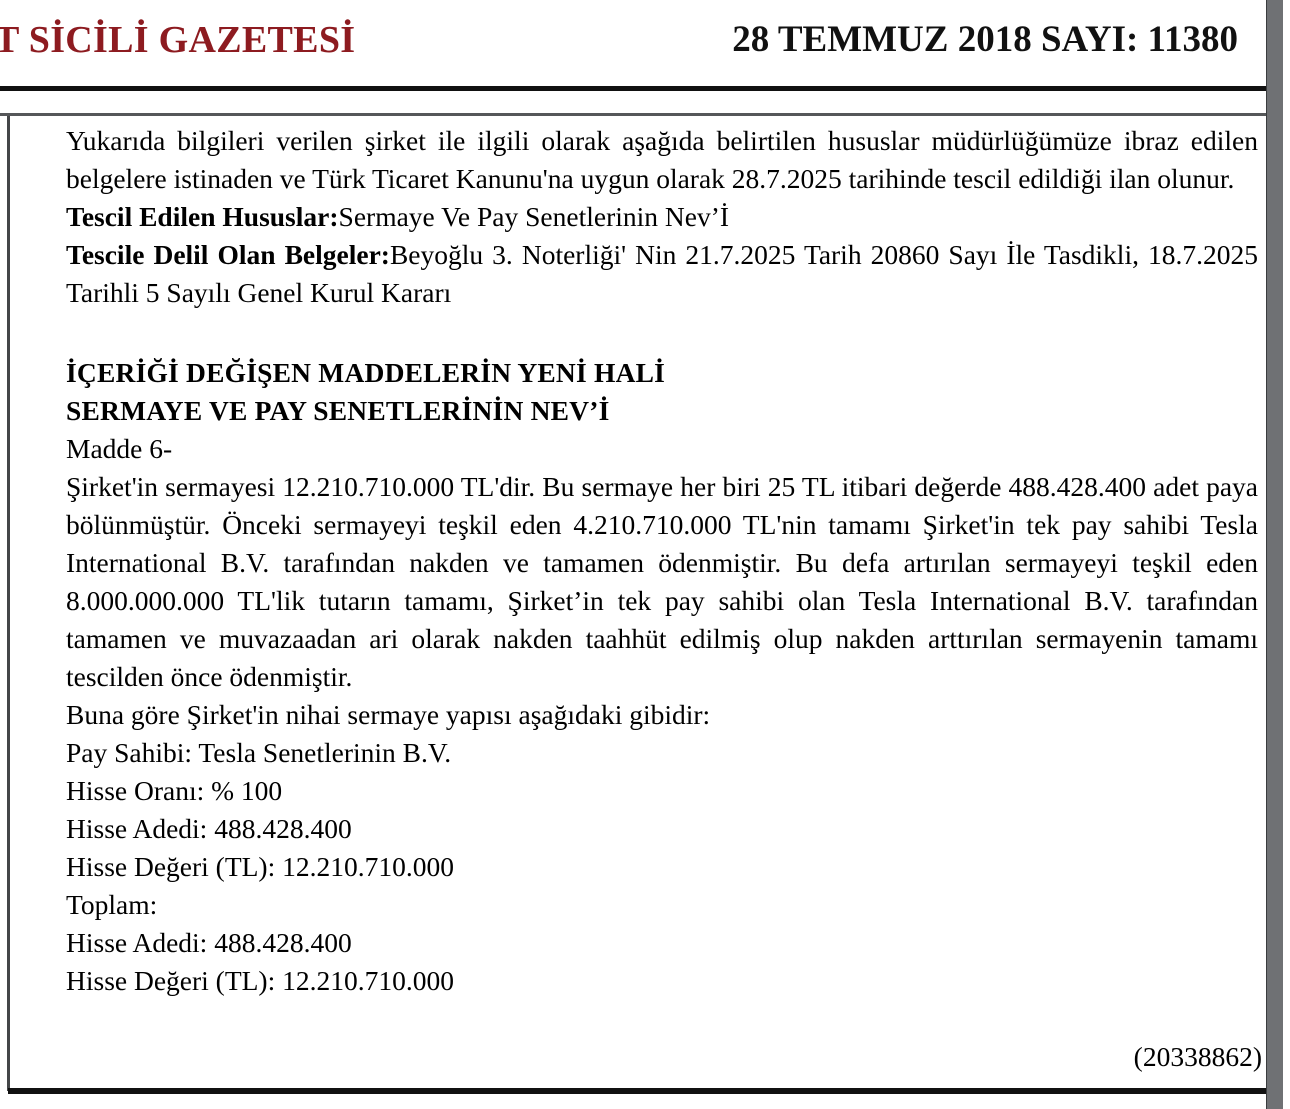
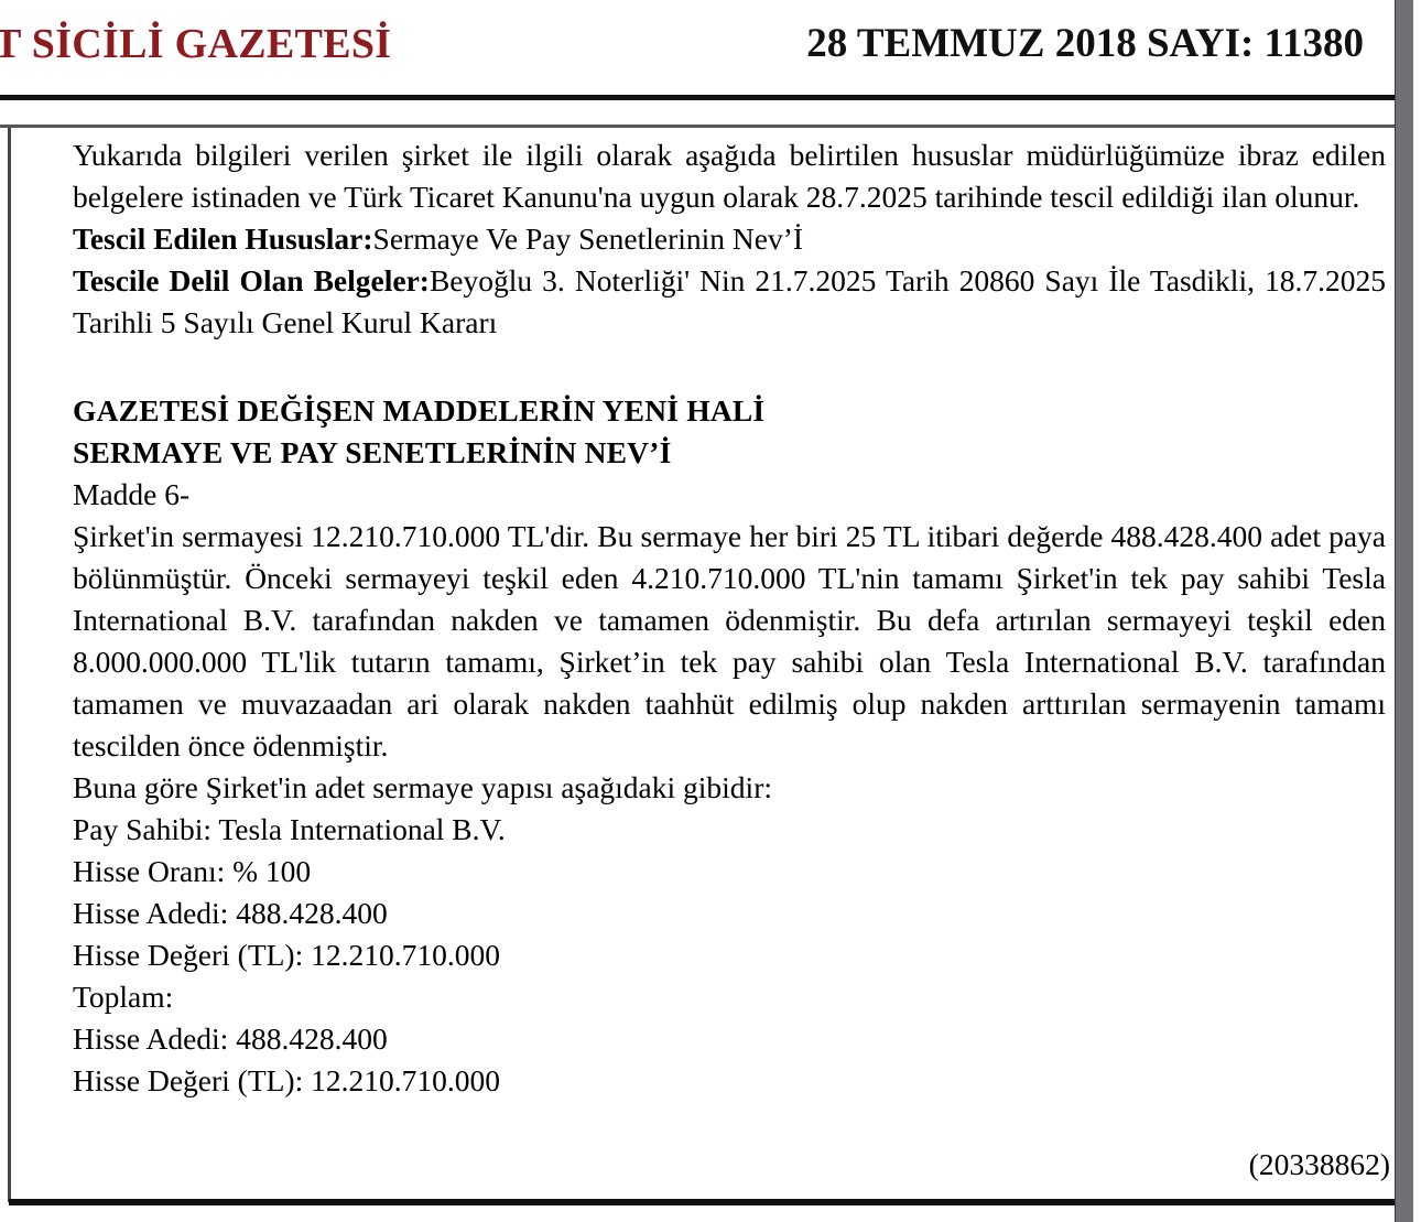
  T SİCİLİ GAZETESİ
  28 TEMMUZ 2018 SAYI: 11380
  Yukarıda bilgileri verilen şirket ile ilgili olarak aşağıda belirtilen hususlar müdürlüğümüze ibraz edilen belgelere istinaden ve Türk Ticaret Kanunu'na uygun olarak 28.7.2025 tarihinde tescil edildiği ilan olunur.
  Tescil Edilen Hususlar:Sermaye Ve Pay Senetlerinin Nev’İ
  Tescile Delil Olan Belgeler:Beyoğlu 3. Noterliği' Nin 21.7.2025 Tarih 20860 Sayı İle Tasdikli, 18.7.2025 Tarihli 5 Sayılı Genel Kurul Kararı
- İÇERİĞİ DEĞİŞEN MADDELERİN YENİ HALİ
+ GAZETESİ DEĞİŞEN MADDELERİN YENİ HALİ
  SERMAYE VE PAY SENETLERİNİN NEV’İ
  Madde 6-
  Şirket'in sermayesi 12.210.710.000 TL'dir. Bu sermaye her biri 25 TL itibari değerde 488.428.400 adet paya bölünmüştür. Önceki sermayeyi teşkil eden 4.210.710.000 TL'nin tamamı Şirket'in tek pay sahibi Tesla International B.V. tarafından nakden ve tamamen ödenmiştir. Bu defa artırılan sermayeyi teşkil eden 8.000.000.000 TL'lik tutarın tamamı, Şirket’in tek pay sahibi olan Tesla International B.V. tarafından tamamen ve muvazaadan ari olarak nakden taahhüt edilmiş olup nakden arttırılan sermayenin tamamı tescilden önce ödenmiştir.
- Buna göre Şirket'in nihai sermaye yapısı aşağıdaki gibidir:
+ Buna göre Şirket'in adet sermaye yapısı aşağıdaki gibidir:
- Pay Sahibi: Tesla Senetlerinin B.V.
+ Pay Sahibi: Tesla International B.V.
  Hisse Oranı: % 100
  Hisse Adedi: 488.428.400
  Hisse Değeri (TL): 12.210.710.000
  Toplam:
  Hisse Adedi: 488.428.400
  Hisse Değeri (TL): 12.210.710.000
  (20338862)
